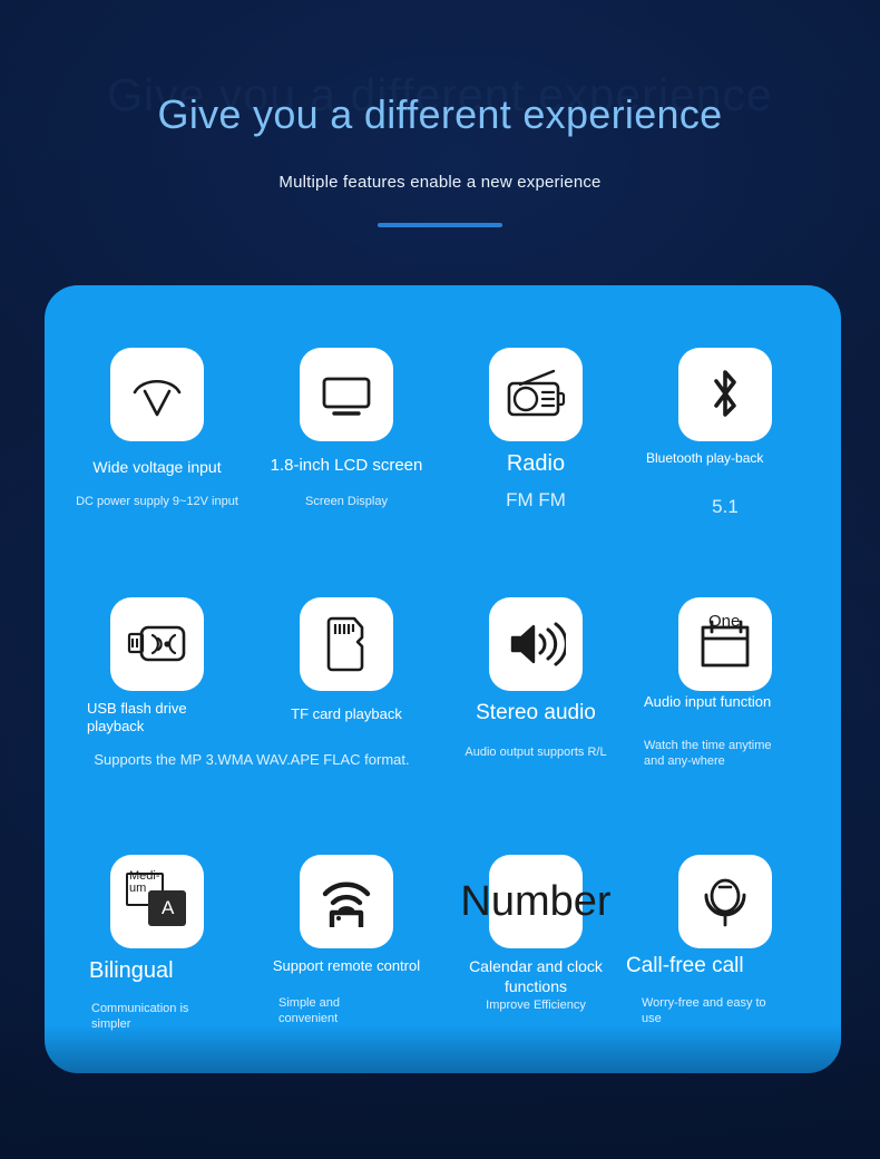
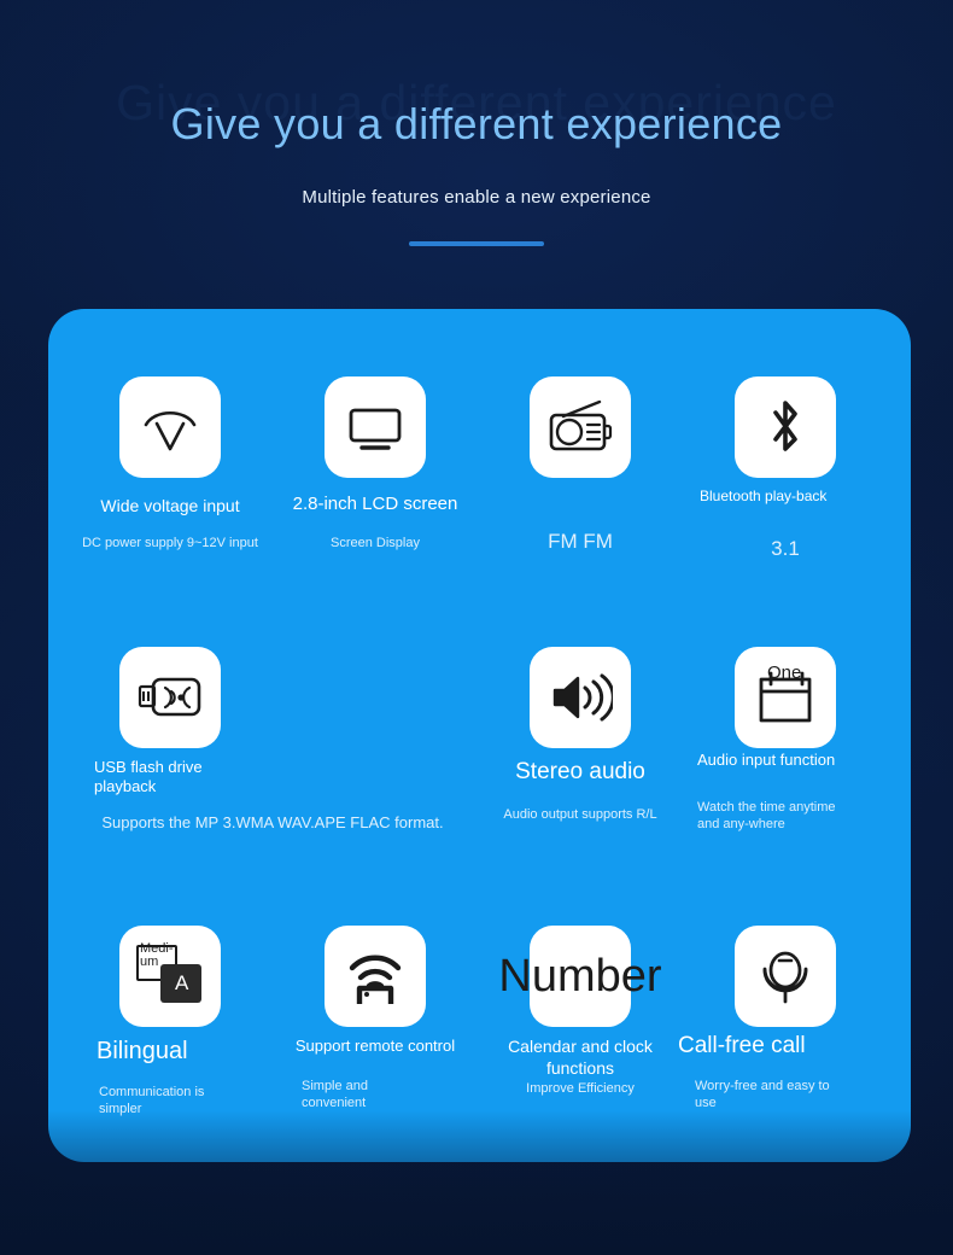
  Give you a different experience
  Give you a different experience
  Multiple features enable a new experience
  Wide voltage input
  DC power supply 9~12V input
- 1.8-inch LCD screen
+ 2.8-inch LCD screen
  Screen Display
- Radio
  FM FM
  Bluetooth play-back
- 5.1
+ 3.1
  USB flash drive playback
- TF card playback
  Stereo audio
  Audio output supports R/L
  One
  Audio input function
  Watch the time anytime and any-where
  Supports the MP 3.WMA WAV.APE FLAC format.
  Medi-um
  A
  Bilingual
  Support remote control
  Simple and convenient
  Number
  Calendar and clock functions
  Improve Efficiency
  Call-free call
  Worry-free and easy to use
